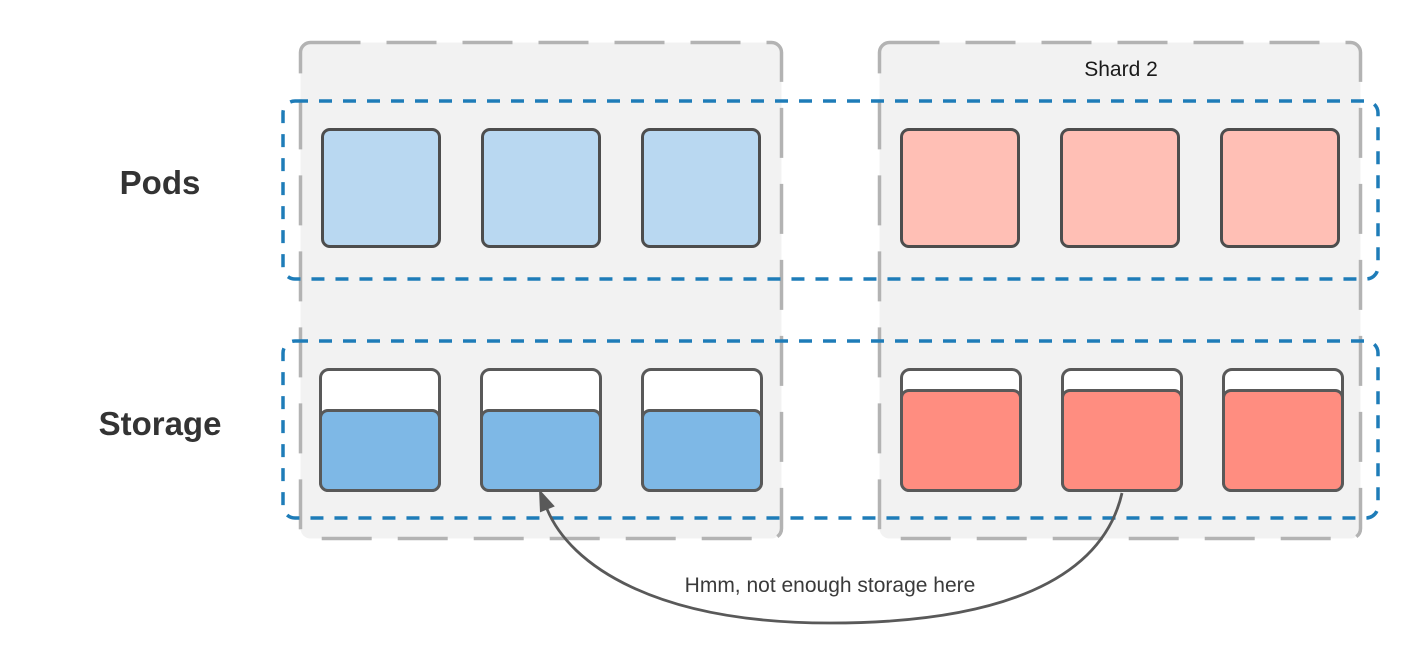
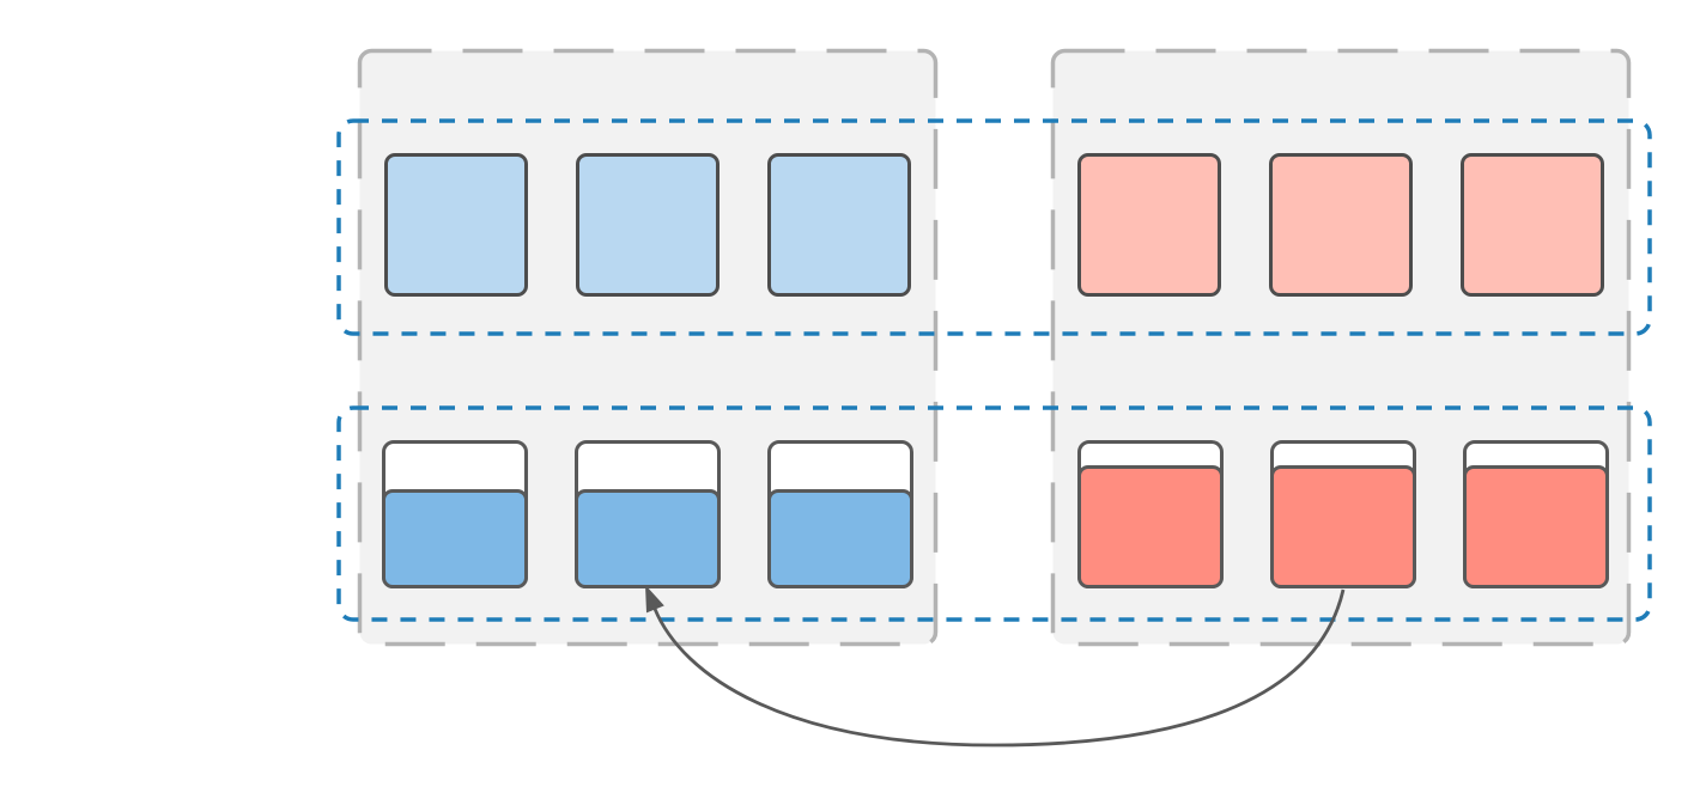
- Pods
- Storage
- Shard 2
- Hmm, not enough storage here
